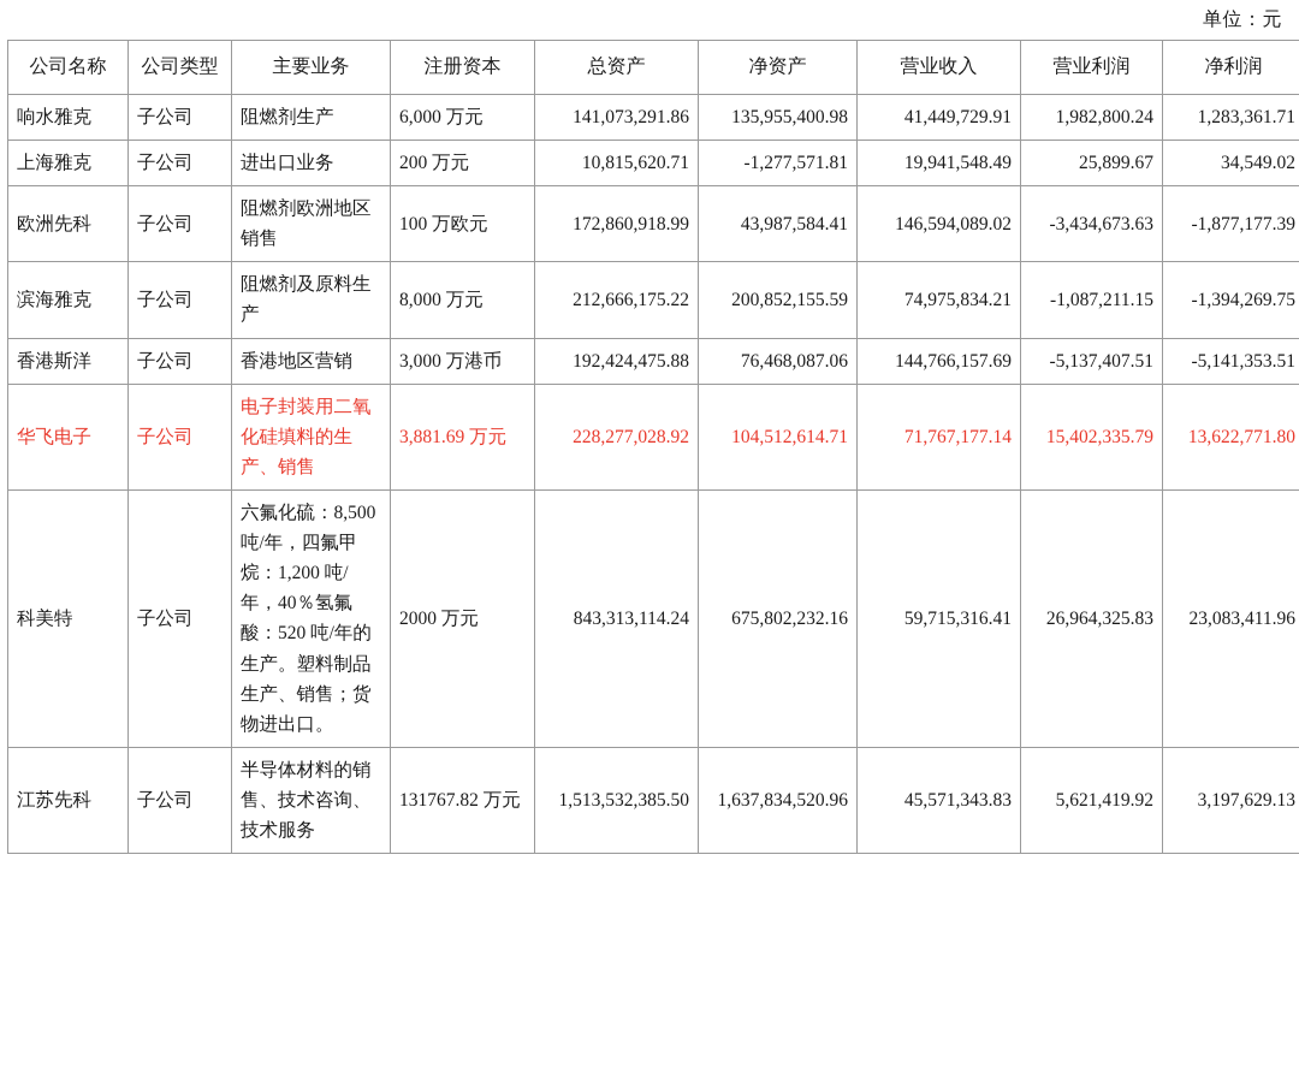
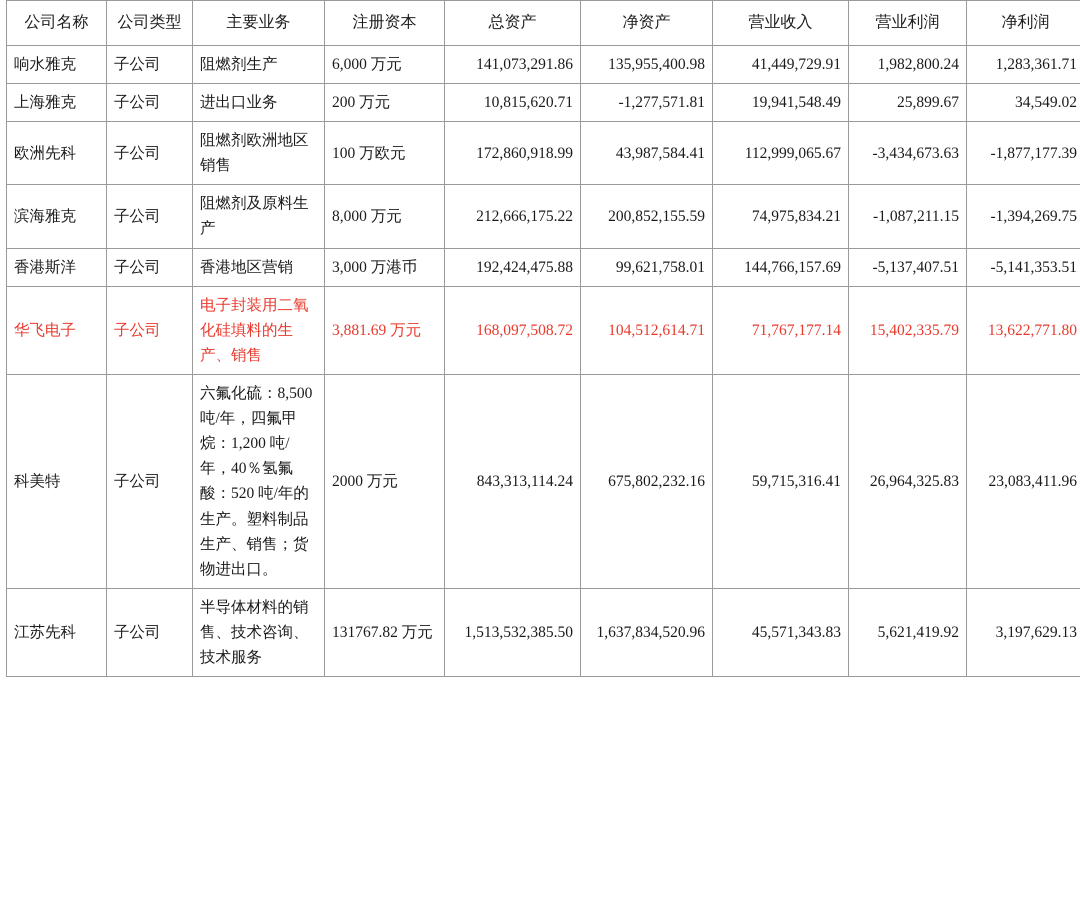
- 单位：元
  公司名称	公司类型	主要业务	注册资本	总资产	净资产	营业收入	营业利润	净利润
  响水雅克	子公司	阻燃剂生产	6,000 万元	141,073,291.86	135,955,400.98	41,449,729.91	1,982,800.24	1,283,361.71
  上海雅克	子公司	进出口业务	200 万元	10,815,620.71	-1,277,571.81	19,941,548.49	25,899.67	34,549.02
- 欧洲先科	子公司	阻燃剂欧洲地区销售	100 万欧元	172,860,918.99	43,987,584.41	146,594,089.02	-3,434,673.63	-1,877,177.39
+ 欧洲先科	子公司	阻燃剂欧洲地区销售	100 万欧元	172,860,918.99	43,987,584.41	112,999,065.67	-3,434,673.63	-1,877,177.39
  滨海雅克	子公司	阻燃剂及原料生产	8,000 万元	212,666,175.22	200,852,155.59	74,975,834.21	-1,087,211.15	-1,394,269.75
- 香港斯洋	子公司	香港地区营销	3,000 万港币	192,424,475.88	76,468,087.06	144,766,157.69	-5,137,407.51	-5,141,353.51
+ 香港斯洋	子公司	香港地区营销	3,000 万港币	192,424,475.88	99,621,758.01	144,766,157.69	-5,137,407.51	-5,141,353.51
- 华飞电子	子公司	电子封装用二氧化硅填料的生产、销售	3,881.69 万元	228,277,028.92	104,512,614.71	71,767,177.14	15,402,335.79	13,622,771.80
+ 华飞电子	子公司	电子封装用二氧化硅填料的生产、销售	3,881.69 万元	168,097,508.72	104,512,614.71	71,767,177.14	15,402,335.79	13,622,771.80
  科美特	子公司	六氟化硫：8,500 吨/年，四氟甲烷：1,200 吨/年，40％氢氟酸：520 吨/年的生产。塑料制品生产、销售；货物进出口。	2000 万元	843,313,114.24	675,802,232.16	59,715,316.41	26,964,325.83	23,083,411.96
  江苏先科	子公司	半导体材料的销售、技术咨询、技术服务	131767.82 万元	1,513,532,385.50	1,637,834,520.96	45,571,343.83	5,621,419.92	3,197,629.13
